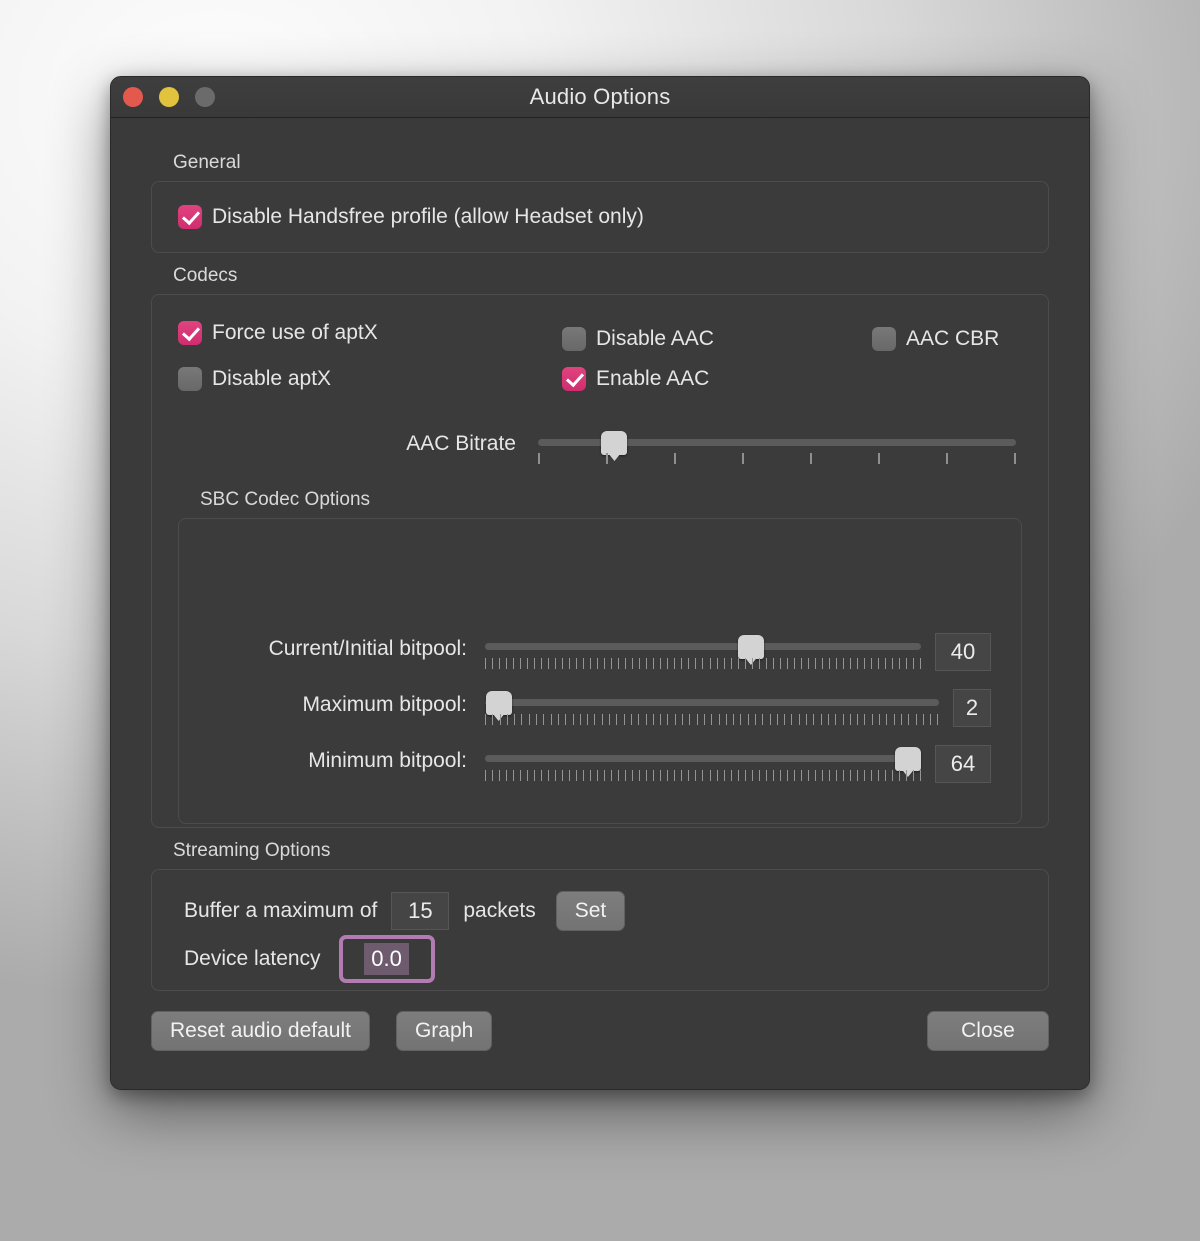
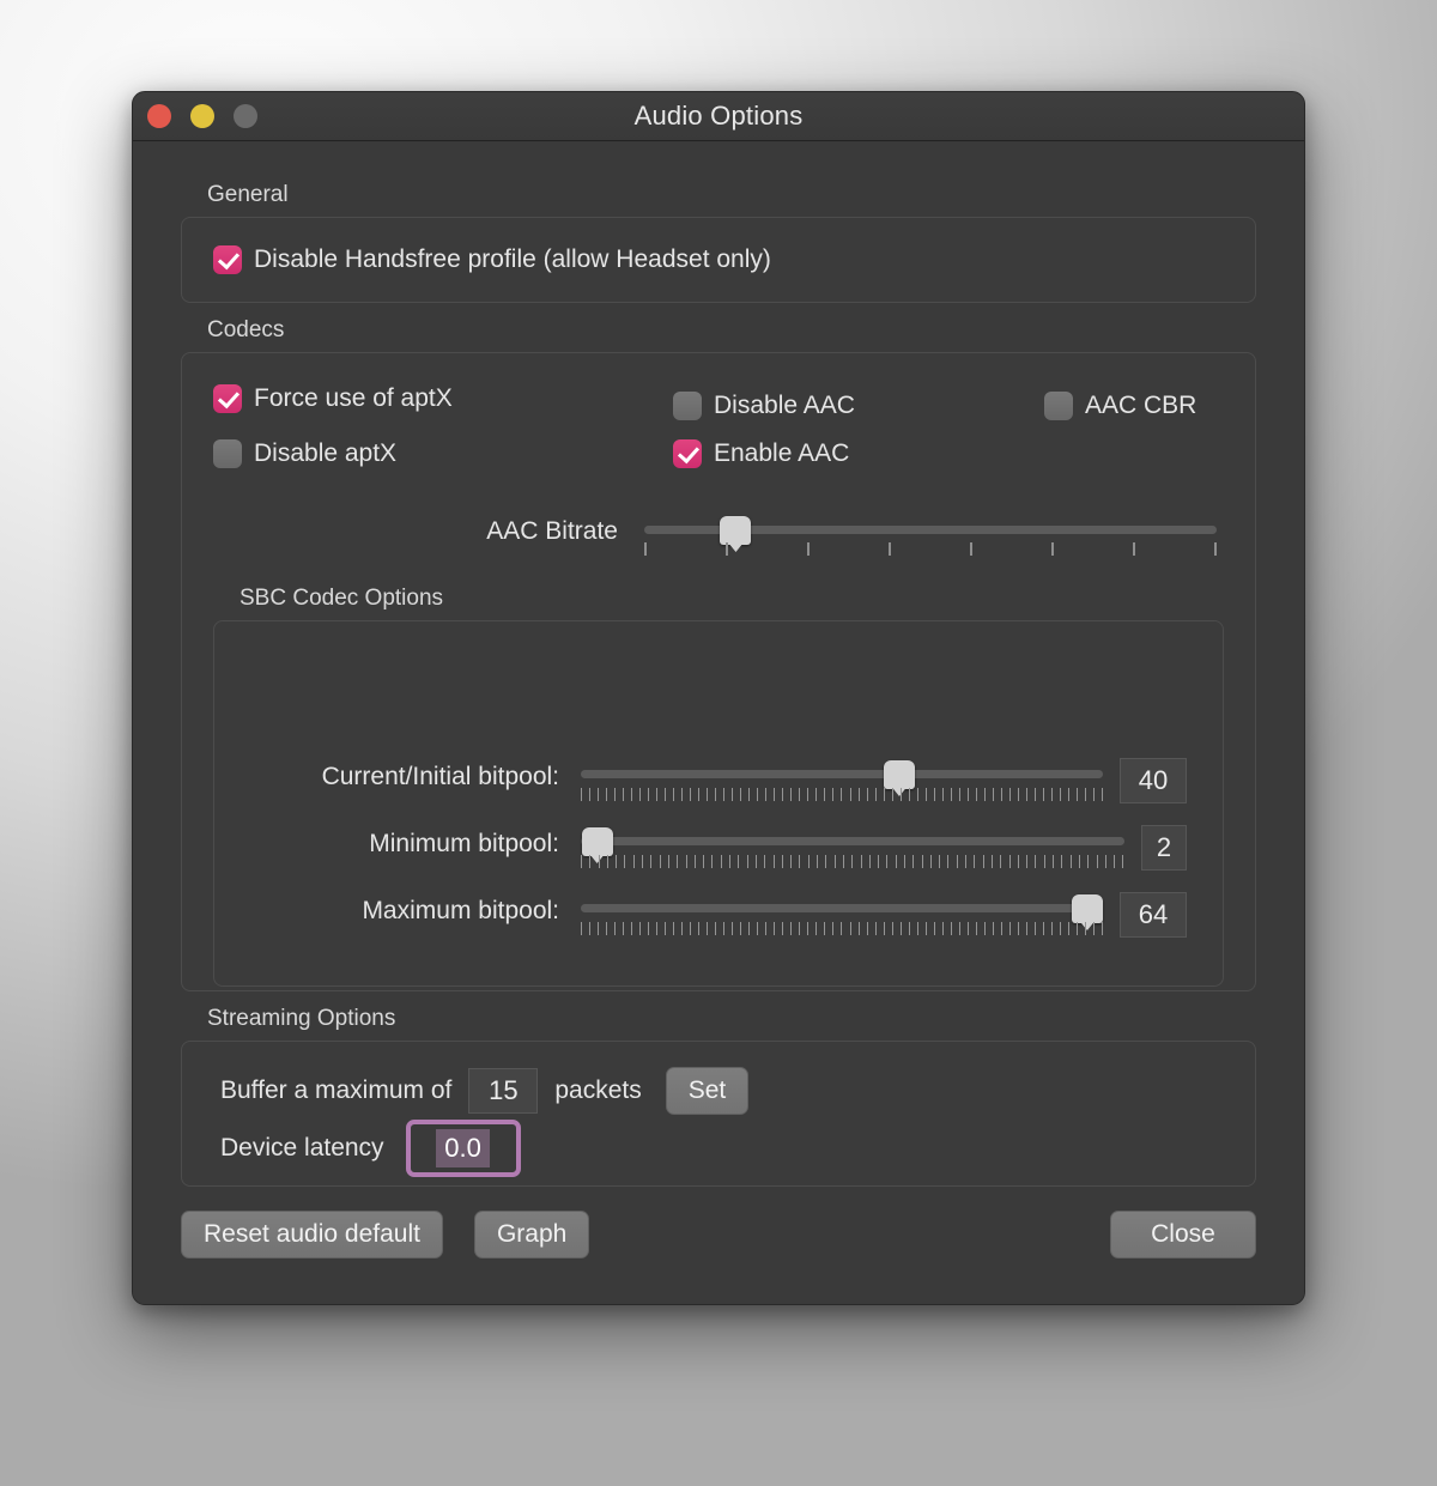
  Audio Options
  General
  Disable Handsfree profile (allow Headset only)
  Codecs
  Force use of aptX
  Disable aptX
  Disable AAC
  Enable AAC
  AAC CBR
  AAC Bitrate
  SBC Codec Options
  Current/Initial bitpool:
  40
- Maximum bitpool:
+ Minimum bitpool:
  2
- Minimum bitpool:
+ Maximum bitpool:
  64
  Streaming Options
  Buffer a maximum of
  15
  packets
  Set
  Device latency
  0.0
  Reset audio default
  Graph
  Close
